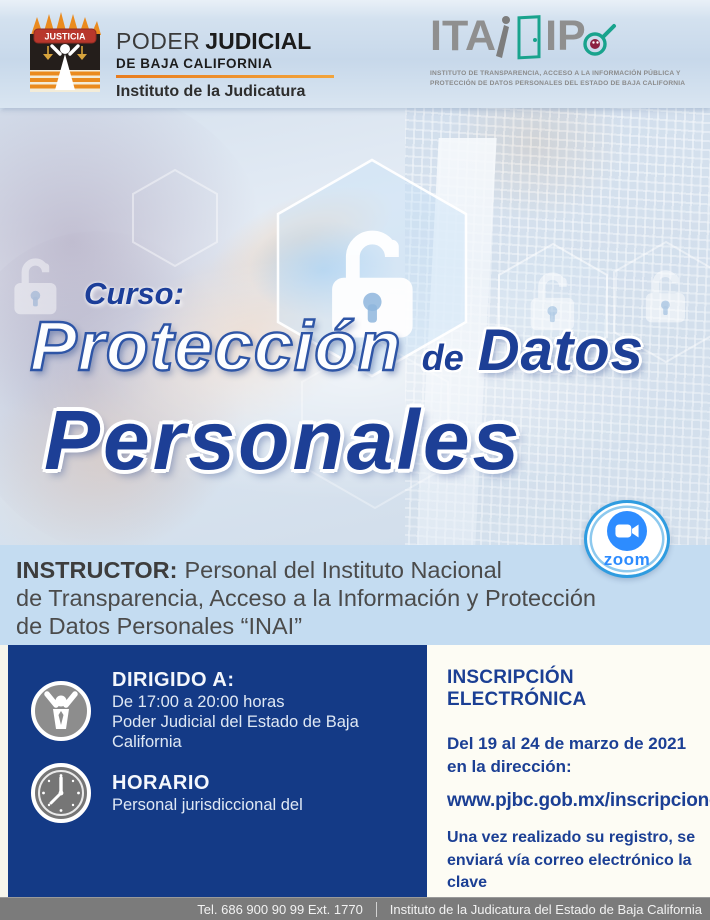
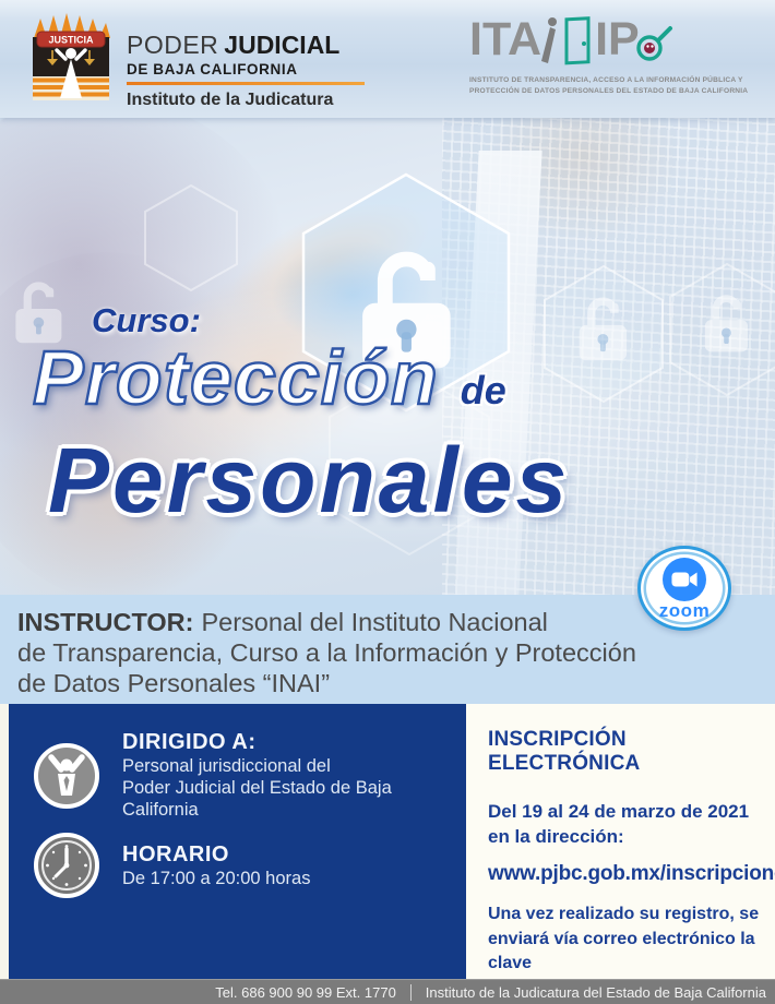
  JUSTICIA
  PODER JUDICIAL
  DE BAJA CALIFORNIA
  Instituto de la Judicatura
  ITA
  IP
  Curso:
  Protección
  de
- Datos
  Personales
  zoom
  INSTRUCTOR: Personal del Instituto Nacional
- de Transparencia, Acceso a la Información y Protección
+ de Transparencia, Curso a la Información y Protección
  de Datos Personales “INAI”
  DIRIGIDO A:
- De 17:00 a 20:00 horas
+ Personal jurisdiccional del
  Poder Judicial del Estado de Baja California
  HORARIO
- Personal jurisdiccional del
+ De 17:00 a 20:00 horas
  INSCRIPCIÓN ELECTRÓNICA
  Del 19 al 24 de marzo de 2021
  en la dirección:
  www.pjbc.gob.mx/inscripcion
  Una vez realizado su registro, se
  enviará vía correo electrónico la clave
  Tel. 686 900 90 99 Ext. 1770
  Instituto de la Judicatura del Estado de Baja California
